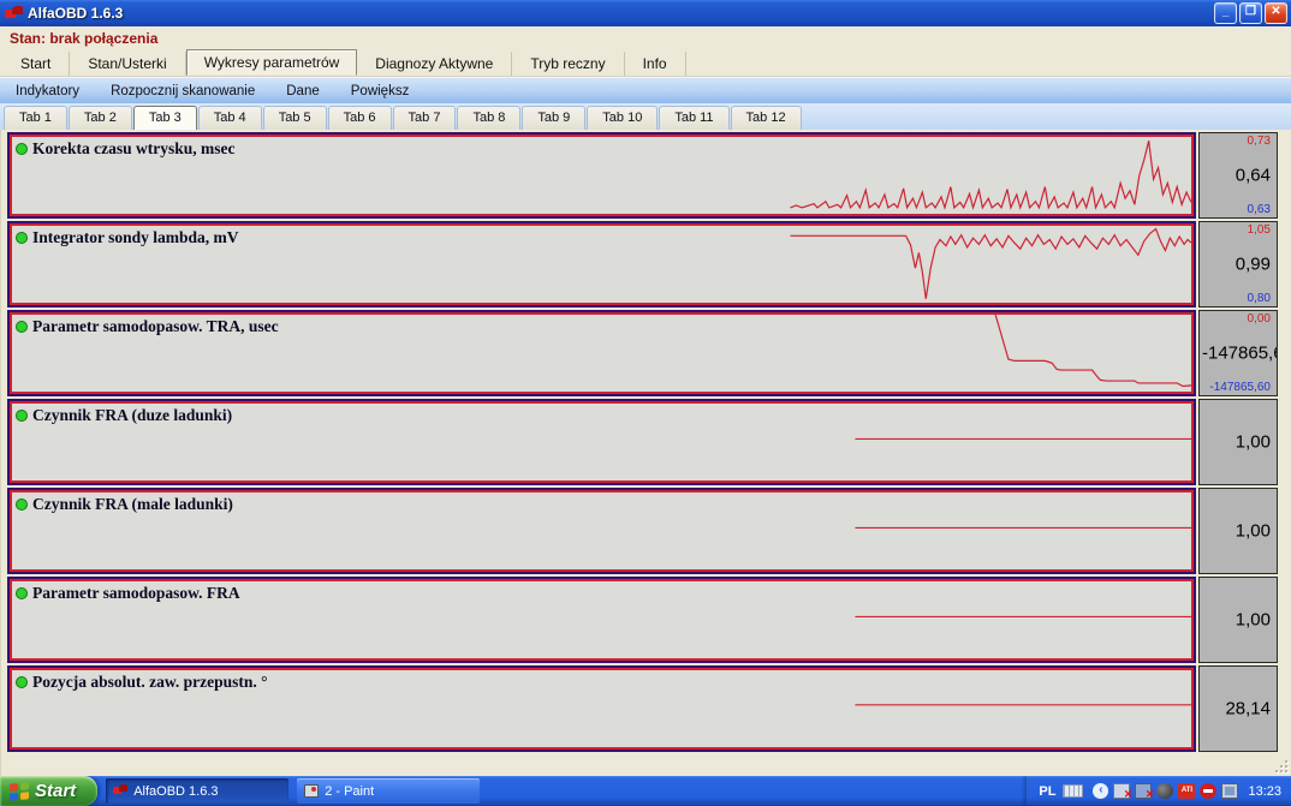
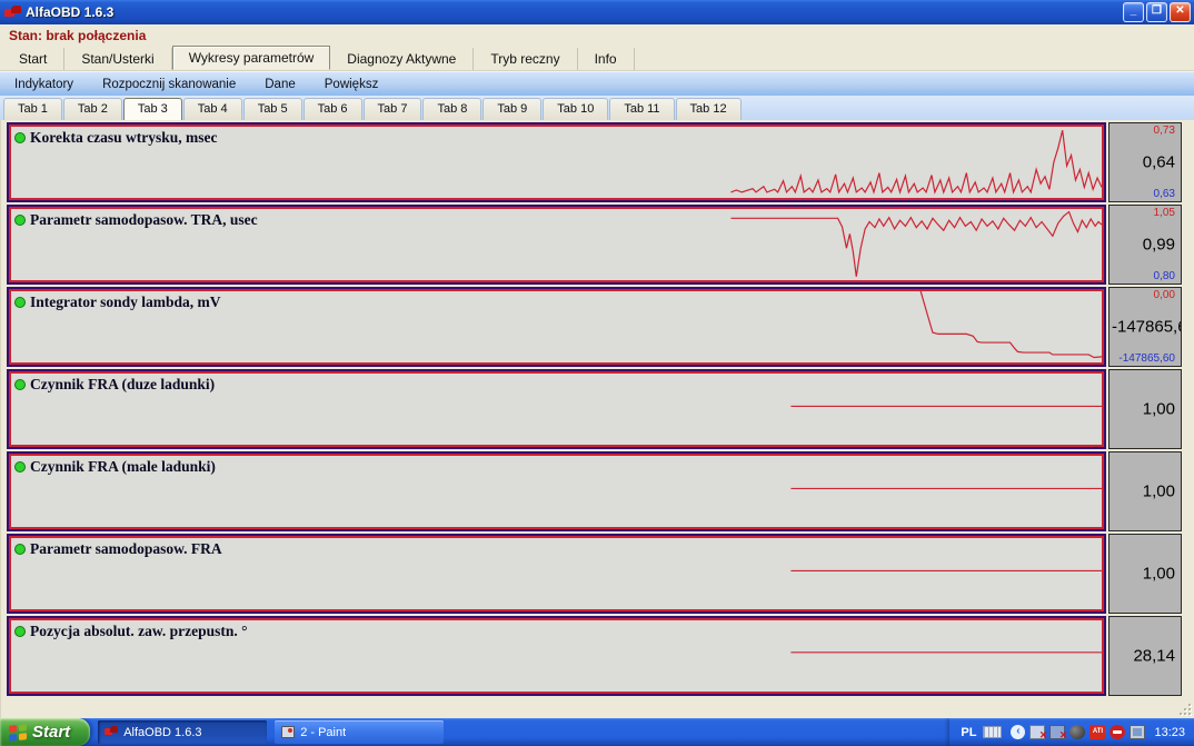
  AlfaOBD 1.6.3
  _
  ❐
  ✕
  Stan: brak połączenia
  Start
  Stan/Usterki
  Wykresy parametrów
  Diagnozy Aktywne
  Tryb reczny
  Info
  Indykatory
  Rozpocznij skanowanie
  Dane
  Powiększ
  Tab 1
  Tab 2
  Tab 3
  Tab 4
  Tab 5
  Tab 6
  Tab 7
  Tab 8
  Tab 9
  Tab 10
  Tab 11
  Tab 12
  Korekta czasu wtrysku, msec
  0,73
  0,64
  0,63
- Integrator sondy lambda, mV
+ Parametr samodopasow. TRA, usec
  1,05
  0,99
  0,80
- Parametr samodopasow. TRA, usec
+ Integrator sondy lambda, mV
  0,00
  -147865,
  -147865,60
  Czynnik FRA (duze ladunki)
  1,00
  Czynnik FRA (male ladunki)
  1,00
  Parametr samodopasow. FRA
  1,00
  Pozycja absolut. zaw. przepustn. °
  28,14
  Start
  AlfaOBD 1.6.3
  2 - Paint
  PL
  ‹
  13:23
